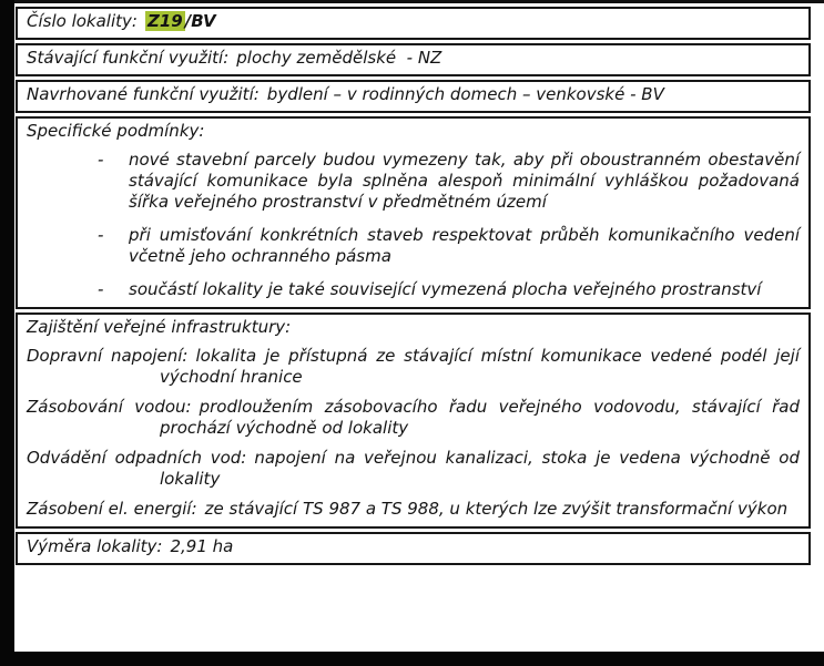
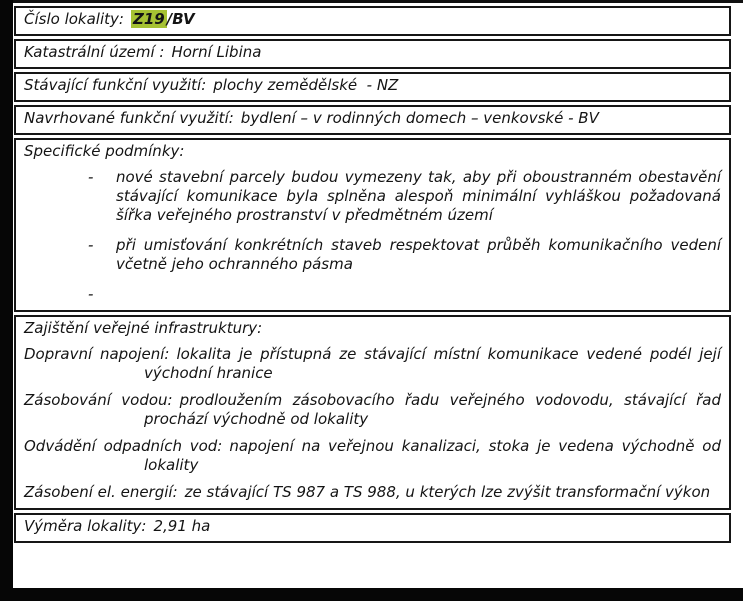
  Číslo lokality: Z19/BV
+ Katastrální území : Horní Libina
  Stávající funkční využití: plochy zemědělské - NZ
  Navrhované funkční využití: bydlení – v rodinných domech – venkovské - BV
  Specifické podmínky:
  -
  nové stavební parcely budou vymezeny tak, aby při oboustranném obestavění stávající komunikace byla splněna alespoň minimální vyhláškou požadovaná šířka veřejného prostranství v předmětném území
  -
  při umisťování konkrétních staveb respektovat průběh komunikačního vedení včetně jeho ochranného pásma
  -
- součástí lokality je také související vymezená plocha veřejného prostranství
  Zajištění veřejné infrastruktury:
  Dopravní napojení: lokalita je přístupná ze stávající místní komunikace vedené podél její východní hranice
  Zásobování vodou: prodloužením zásobovacího řadu veřejného vodovodu, stávající řad prochází východně od lokality
  Odvádění odpadních vod: napojení na veřejnou kanalizaci, stoka je vedena východně od lokality
  Zásobení el. energií: ze stávající TS 987 a TS 988, u kterých lze zvýšit transformační výkon
  Výměra lokality: 2,91 ha
